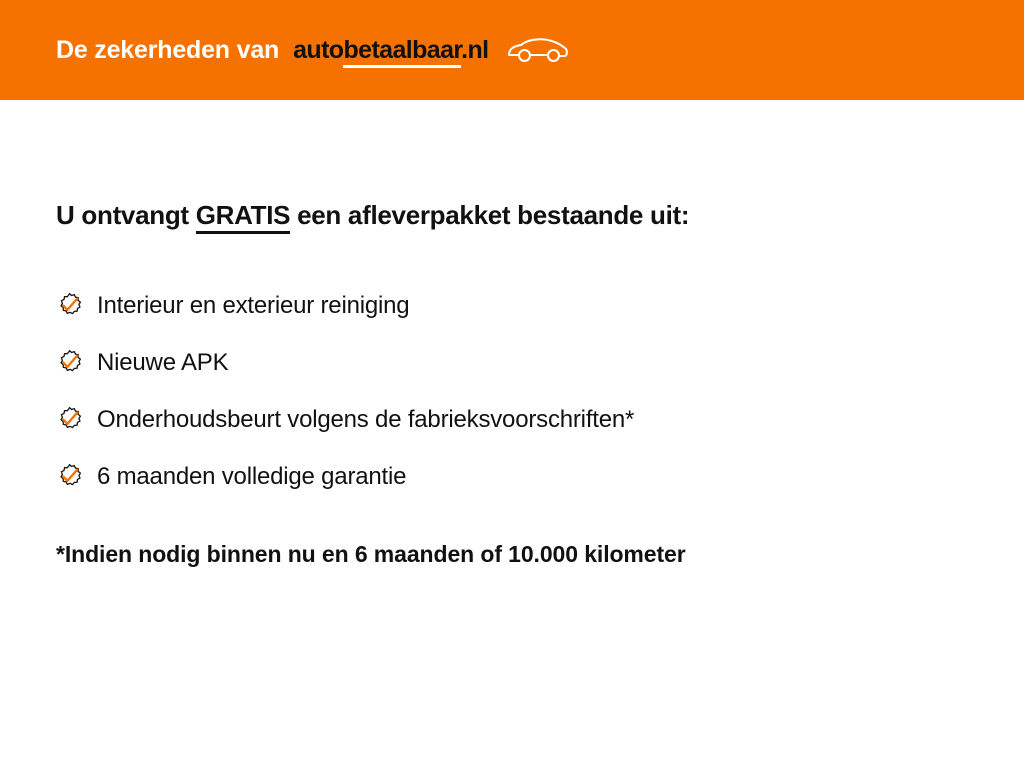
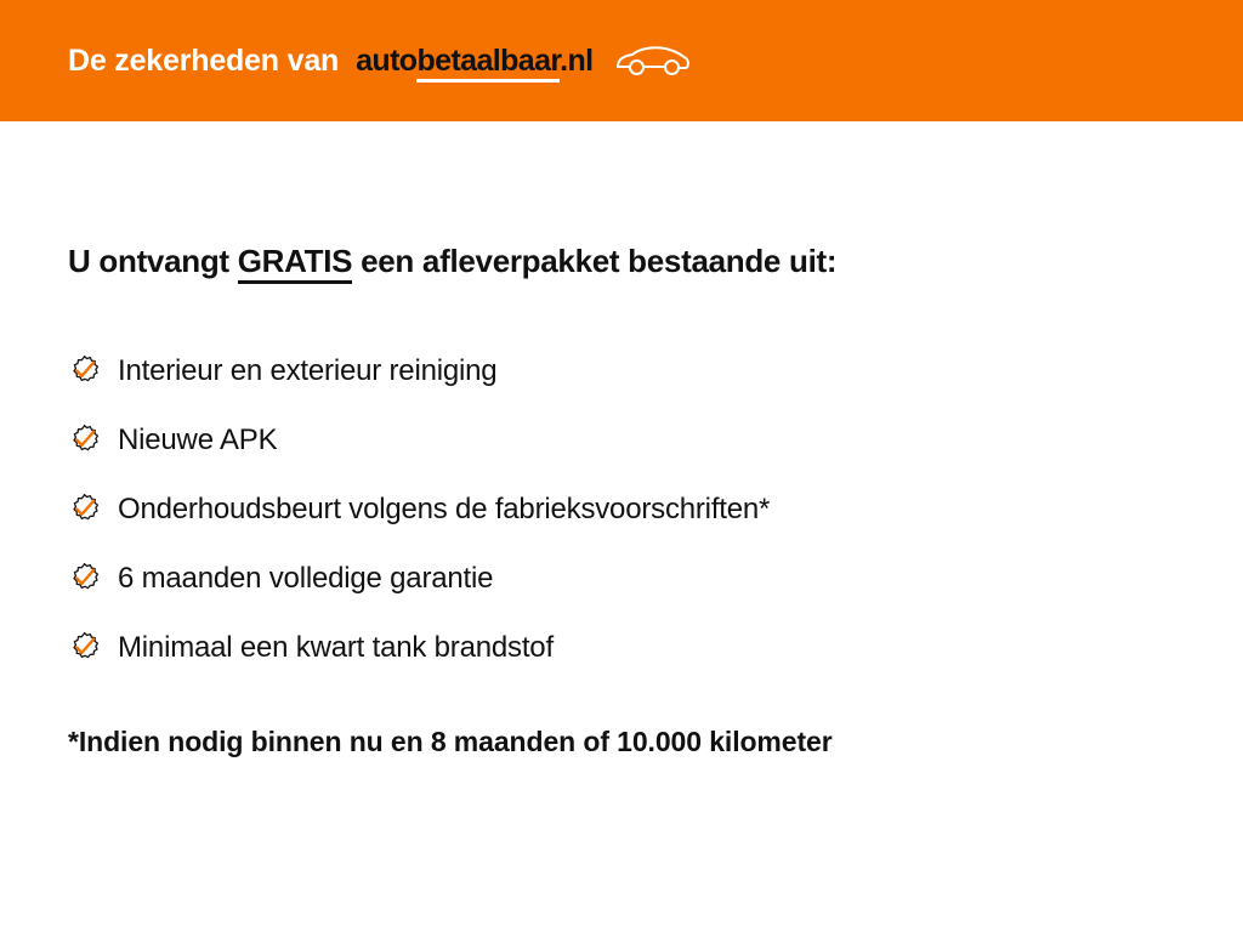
  De zekerheden van
  autobetaalbaar.nl
  U ontvangt GRATIS een afleverpakket bestaande uit:
  Interieur en exterieur reiniging
  Nieuwe APK
  Onderhoudsbeurt volgens de fabrieksvoorschriften*
  6 maanden volledige garantie
+ Minimaal een kwart tank brandstof
- *Indien nodig binnen nu en 6 maanden of 10.000 kilometer
+ *Indien nodig binnen nu en 8 maanden of 10.000 kilometer
